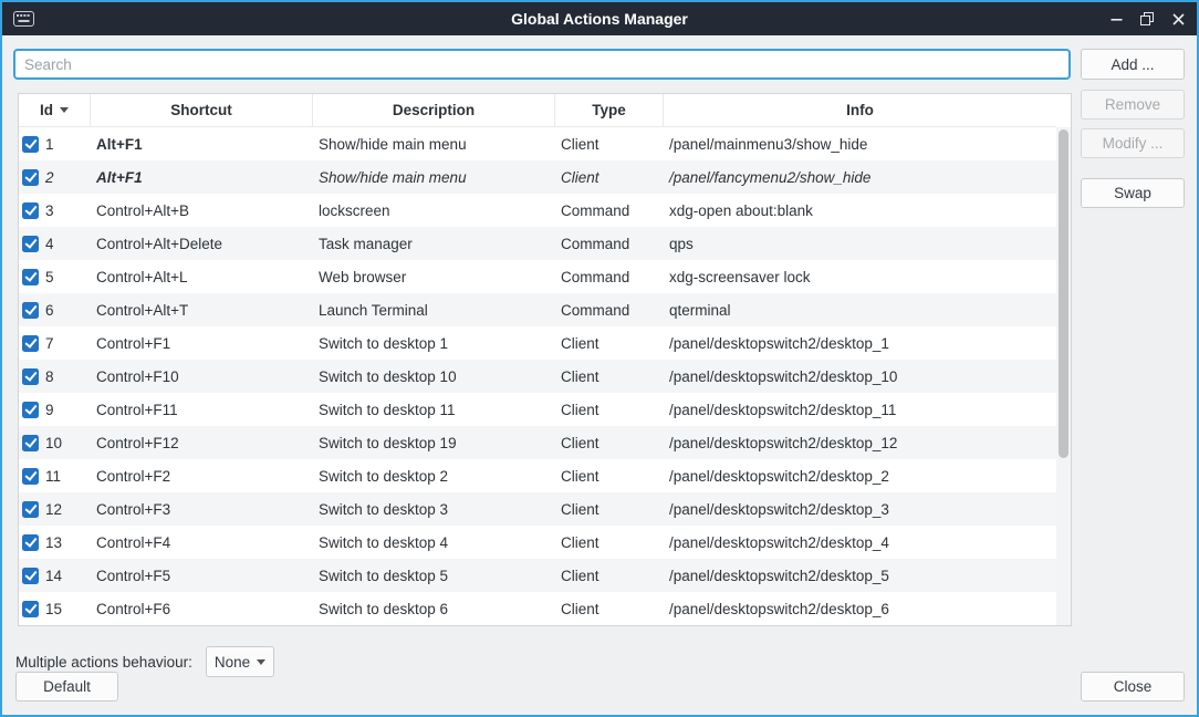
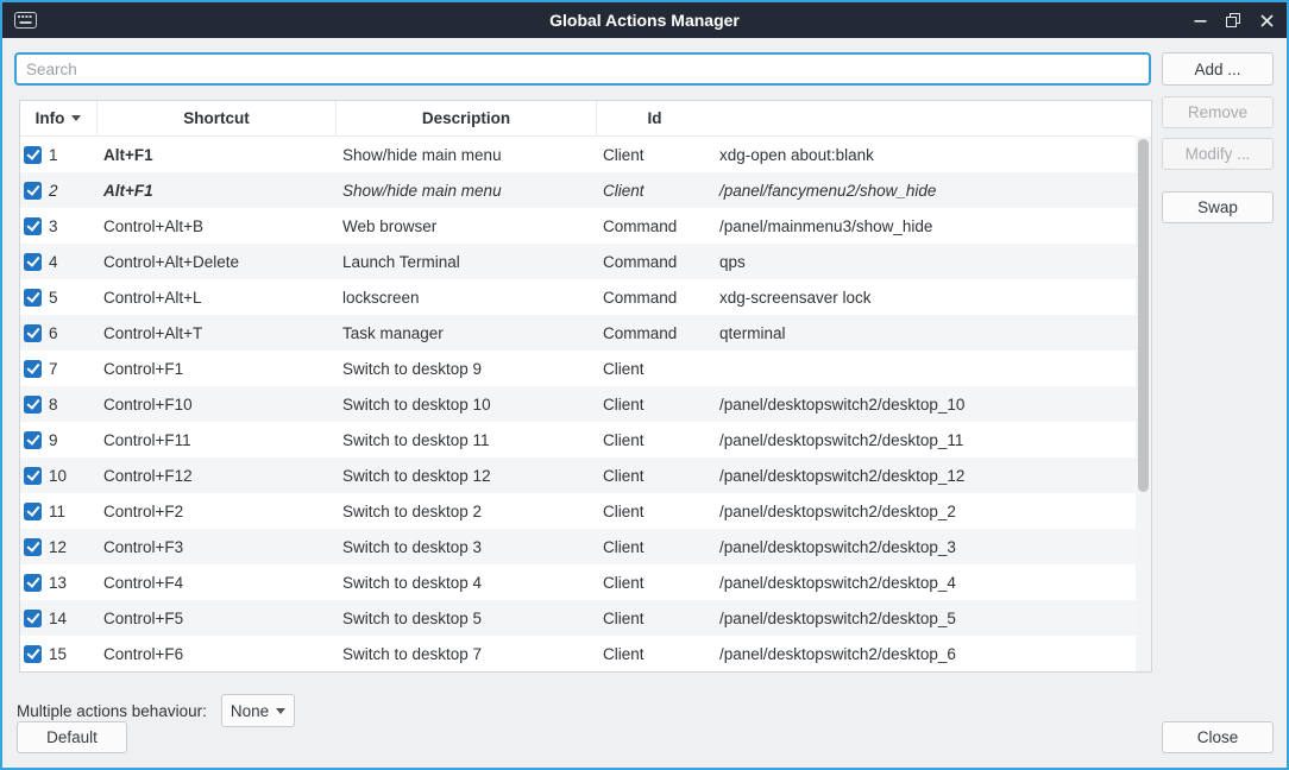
  Global Actions Manager
  Search
  Add ...
  Remove
  Modify ...
  Swap
- Id
+ Info
  Shortcut
  Description
- Type
- Info
+ Id
  1
  Alt+F1
  Show/hide main menu
  Client
- /panel/mainmenu3/show_hide
+ xdg-open about:blank
  2
  Alt+F1
  Show/hide main menu
  Client
  /panel/fancymenu2/show_hide
  3
  Control+Alt+B
- lockscreen
+ Web browser
  Command
- xdg-open about:blank
+ /panel/mainmenu3/show_hide
  4
  Control+Alt+Delete
- Task manager
+ Launch Terminal
  Command
  qps
  5
  Control+Alt+L
- Web browser
+ lockscreen
  Command
  xdg-screensaver lock
  6
  Control+Alt+T
- Launch Terminal
+ Task manager
  Command
  qterminal
  7
  Control+F1
- Switch to desktop 1
+ Switch to desktop 9
  Client
- /panel/desktopswitch2/desktop_1
  8
  Control+F10
  Switch to desktop 10
  Client
  /panel/desktopswitch2/desktop_10
  9
  Control+F11
  Switch to desktop 11
  Client
  /panel/desktopswitch2/desktop_11
  10
  Control+F12
- Switch to desktop 19
+ Switch to desktop 12
  Client
  /panel/desktopswitch2/desktop_12
  11
  Control+F2
  Switch to desktop 2
  Client
  /panel/desktopswitch2/desktop_2
  12
  Control+F3
  Switch to desktop 3
  Client
  /panel/desktopswitch2/desktop_3
  13
  Control+F4
  Switch to desktop 4
  Client
  /panel/desktopswitch2/desktop_4
  14
  Control+F5
  Switch to desktop 5
  Client
  /panel/desktopswitch2/desktop_5
  15
  Control+F6
- Switch to desktop 6
+ Switch to desktop 7
  Client
  /panel/desktopswitch2/desktop_6
  Multiple actions behaviour:
  None
  Default
  Close
